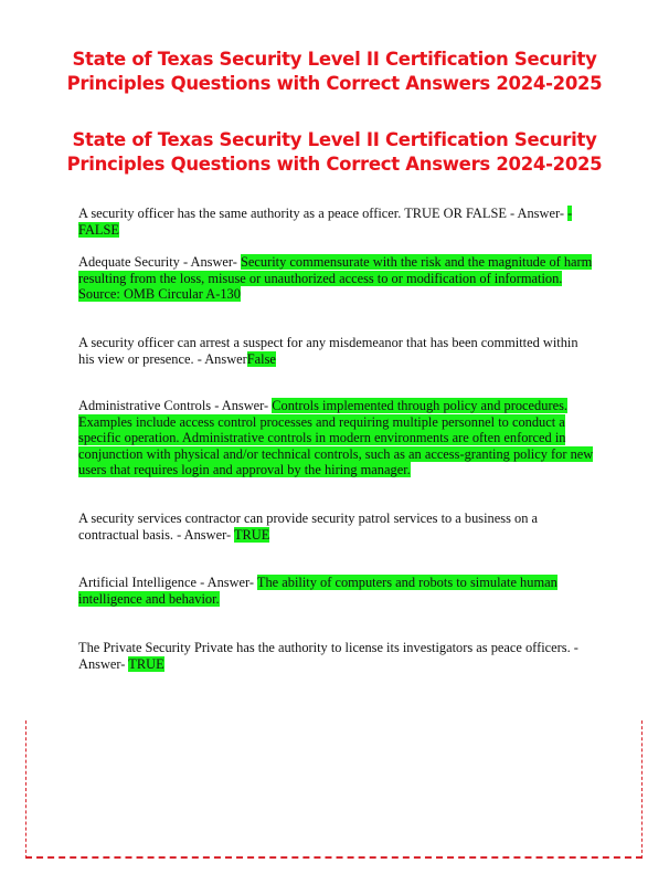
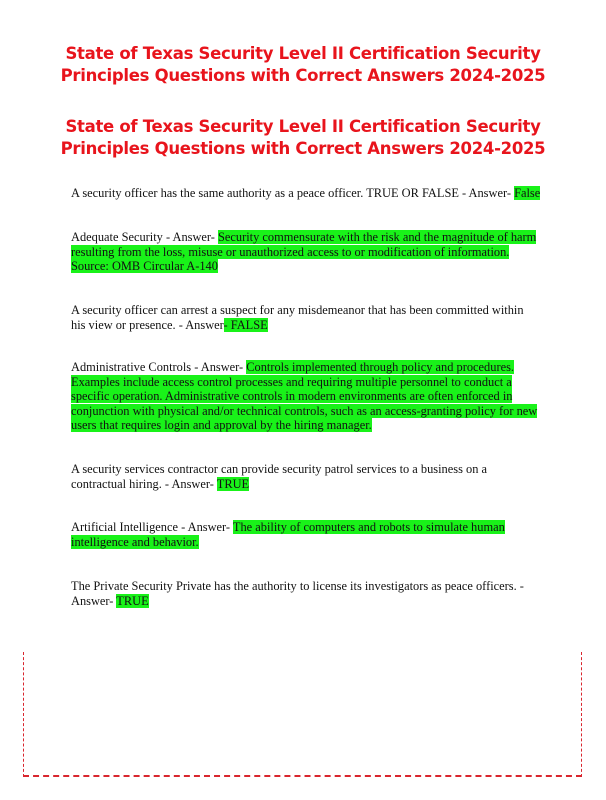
  State of Texas Security Level II Certification Security
  Principles Questions with Correct Answers 2024-2025
  State of Texas Security Level II Certification Security
  Principles Questions with Correct Answers 2024-2025
- A security officer has the same authority as a peace officer. TRUE OR FALSE - Answer- - FALSE
+ A security officer has the same authority as a peace officer. TRUE OR FALSE - Answer- False
- Adequate Security - Answer- Security commensurate with the risk and the magnitude of harm resulting from the loss, misuse or unauthorized access to or modification of information. Source: OMB Circular A-130
+ Adequate Security - Answer- Security commensurate with the risk and the magnitude of harm resulting from the loss, misuse or unauthorized access to or modification of information. Source: OMB Circular A-140
- A security officer can arrest a suspect for any misdemeanor that has been committed within his view or presence. - AnswerFalse
+ A security officer can arrest a suspect for any misdemeanor that has been committed within his view or presence. - Answer- FALSE
  Administrative Controls - Answer- Controls implemented through policy and procedures. Examples include access control processes and requiring multiple personnel to conduct a specific operation. Administrative controls in modern environments are often enforced in conjunction with physical and/or technical controls, such as an access-granting policy for new users that requires login and approval by the hiring manager.
- A security services contractor can provide security patrol services to a business on a contractual basis. - Answer- TRUE
+ A security services contractor can provide security patrol services to a business on a contractual hiring. - Answer- TRUE
  Artificial Intelligence - Answer- The ability of computers and robots to simulate human intelligence and behavior.
  The Private Security Private has the authority to license its investigators as peace officers. - Answer- TRUE
